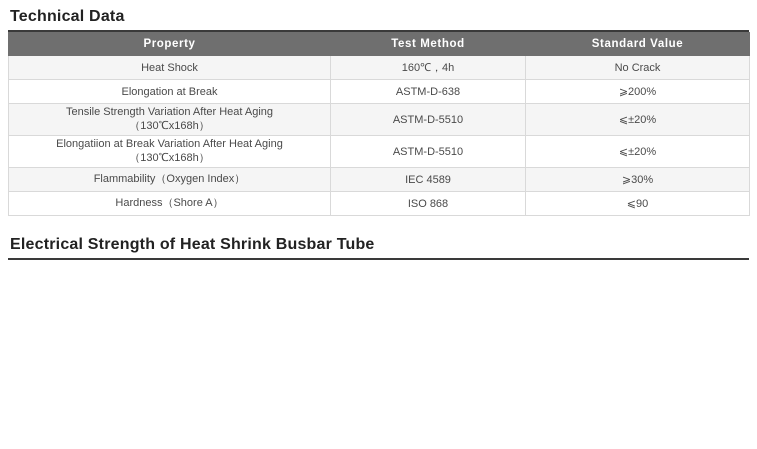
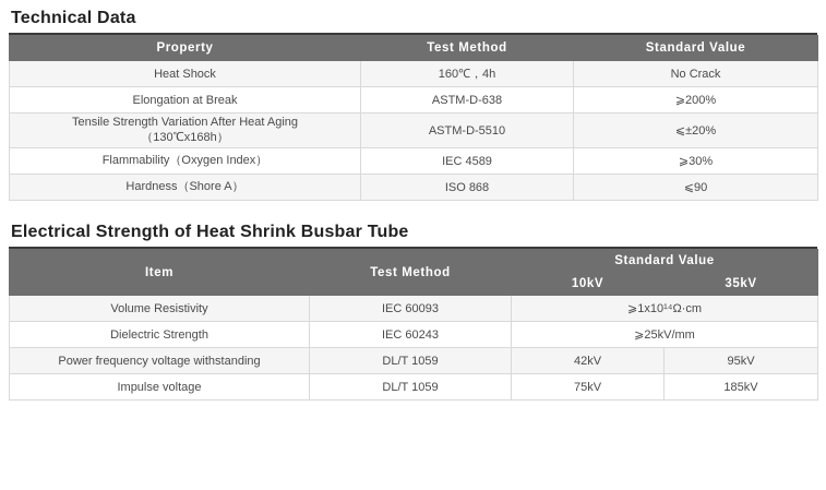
  Technical Data
  Property	Test Method	Standard Value
  Heat Shock	160℃，4h	No Crack
  Elongation at Break	ASTM-D-638	⩾200%
  Tensile Strength Variation After Heat Aging （130℃x168h）	ASTM-D-5510	⩽±20%
- Elongatiion at Break Variation After Heat Aging （130℃x168h）	ASTM-D-5510	⩽±20%
  Flammability（Oxygen Index）	IEC 4589	⩾30%
  Hardness（Shore A）	ISO 868	⩽90
  Electrical Strength of Heat Shrink Busbar Tube
+ Item	Test Method	Standard Value
+ 10kV	35kV
+ Volume Resistivity	IEC 60093	⩾1x10¹⁴Ω·cm
+ Dielectric Strength	IEC 60243	⩾25kV/mm
+ Power frequency voltage withstanding	DL/T 1059	42kV	95kV
+ Impulse voltage	DL/T 1059	75kV	185kV
